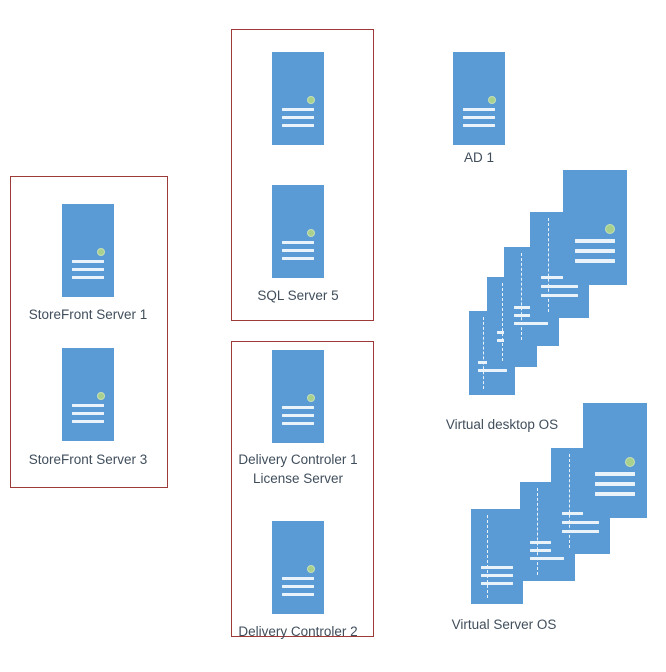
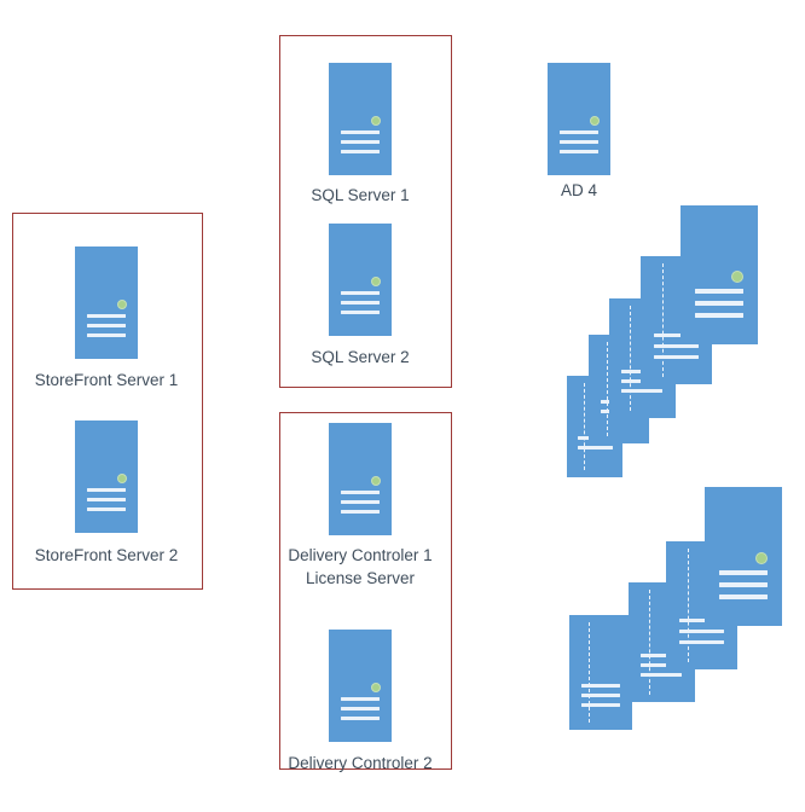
  StoreFront Server 1
- StoreFront Server 3
+ StoreFront Server 2
+ SQL Server 1
- SQL Server 5
+ SQL Server 2
  Delivery Controler 1
  License Server
  Delivery Controler 2
- AD 1
+ AD 4
- Virtual desktop OS
- Virtual Server OS
